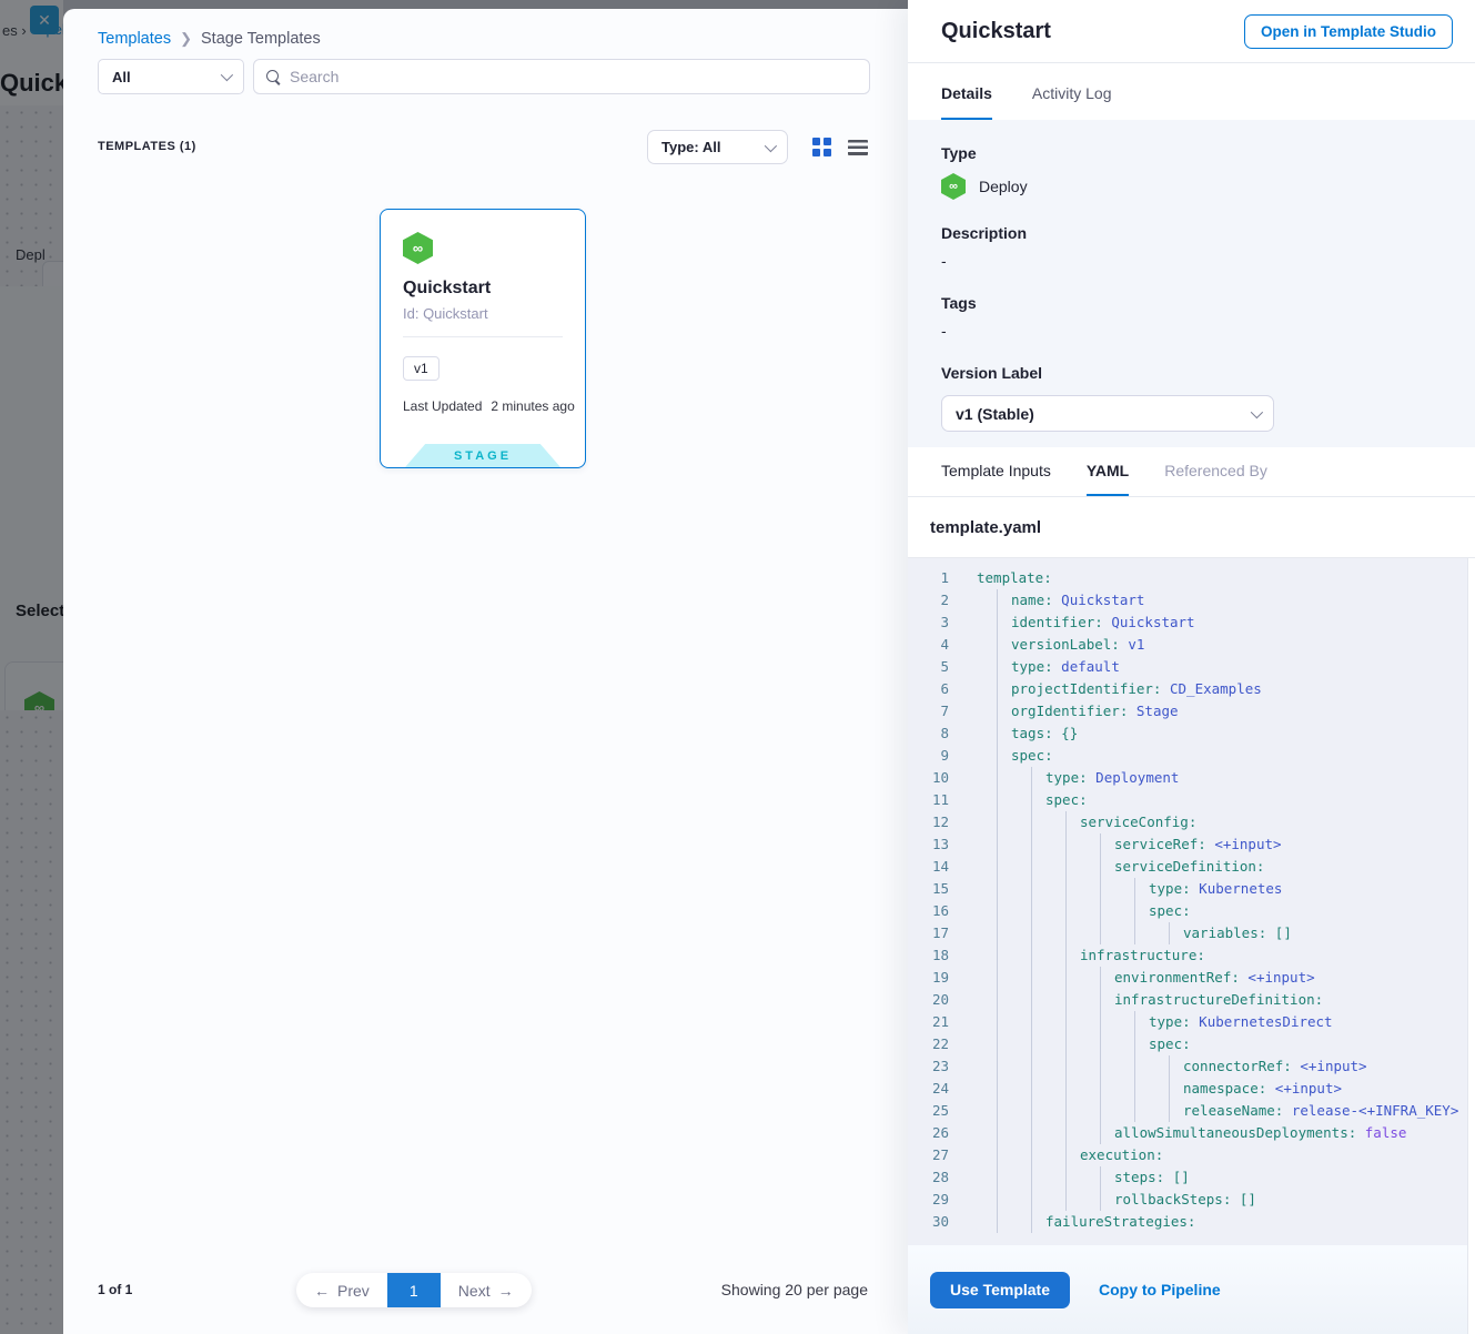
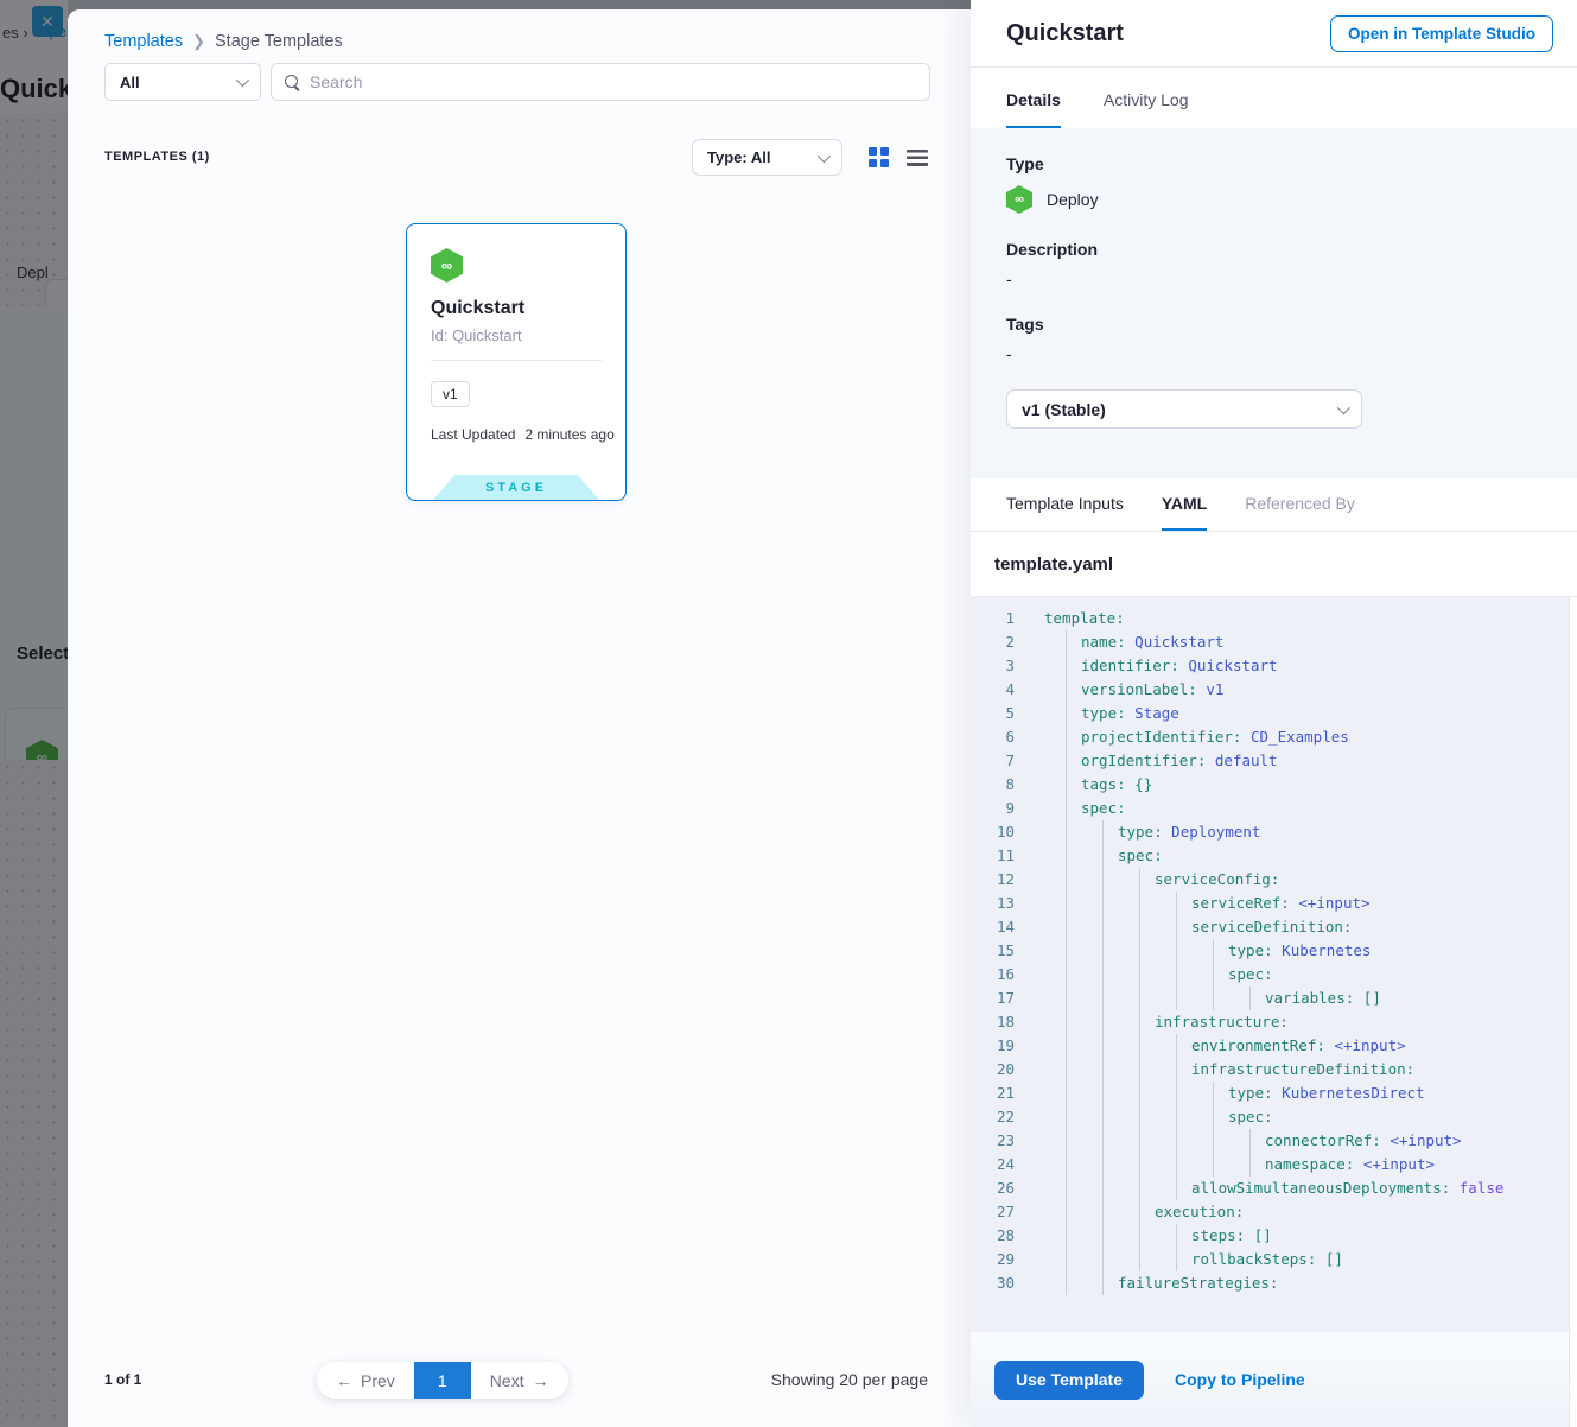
  es ›
  Quick
  Depl
  Select
  ∞
  ✕
  Templates
  ❯
  Stage Templates
  All
  Search
  TEMPLATES (1)
  Type: All
  ∞
  Quickstart
  Id: Quickstart
  v1
  Last Updated
  2 minutes ago
  STAGE
  1 of 1
  ←
  Prev
  1
  Next
  →
  Showing 20 per page
  Quickstart
  Open in Template Studio
  Details
  Activity Log
  Type
  ∞
  Deploy
  Description
  -
  Tags
  -
- Version Label
  v1 (Stable)
  Template Inputs
  YAML
  Referenced By
  template.yaml
  1
  template:
  2
  name:
  Quickstart
  3
  identifier:
  Quickstart
  4
  versionLabel:
  v1
  5
  type:
- default
+ Stage
  6
  projectIdentifier:
  CD_Examples
  7
  orgIdentifier:
- Stage
+ default
  8
  tags:
  {}
  9
  spec:
  10
  type:
  Deployment
  11
  spec:
  12
  serviceConfig:
  13
  serviceRef:
  <+input>
  14
  serviceDefinition:
  15
  type:
  Kubernetes
  16
  spec:
  17
  variables:
  []
  18
  infrastructure:
  19
  environmentRef:
  <+input>
  20
  infrastructureDefinition:
  21
  type:
  KubernetesDirect
  22
  spec:
  23
  connectorRef:
  <+input>
  24
  namespace:
  <+input>
- 25
- releaseName:
- release-<+INFRA_KEY>
  26
  allowSimultaneousDeployments:
  false
  27
  execution:
  28
  steps:
  []
  29
  rollbackSteps:
  []
  30
  failureStrategies:
  Use Template
  Copy to Pipeline
